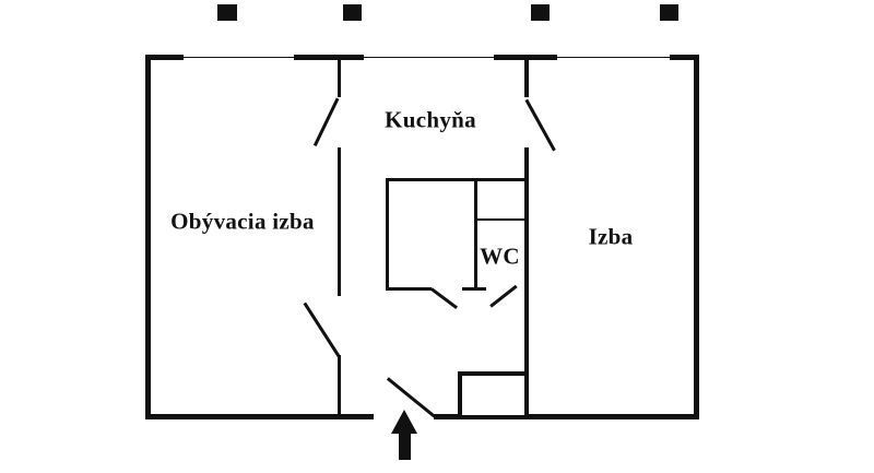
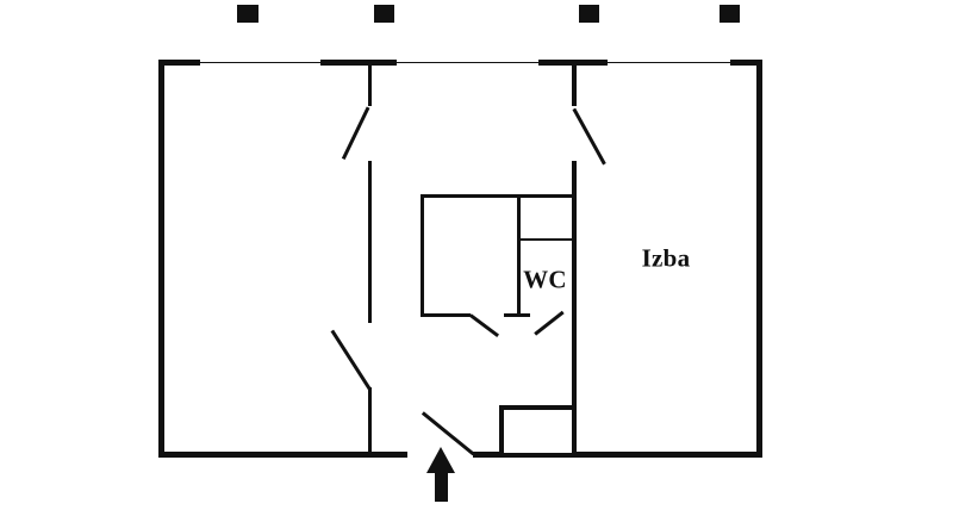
- Obývacia izba
- Kuchyňa
  WC
  Izba
